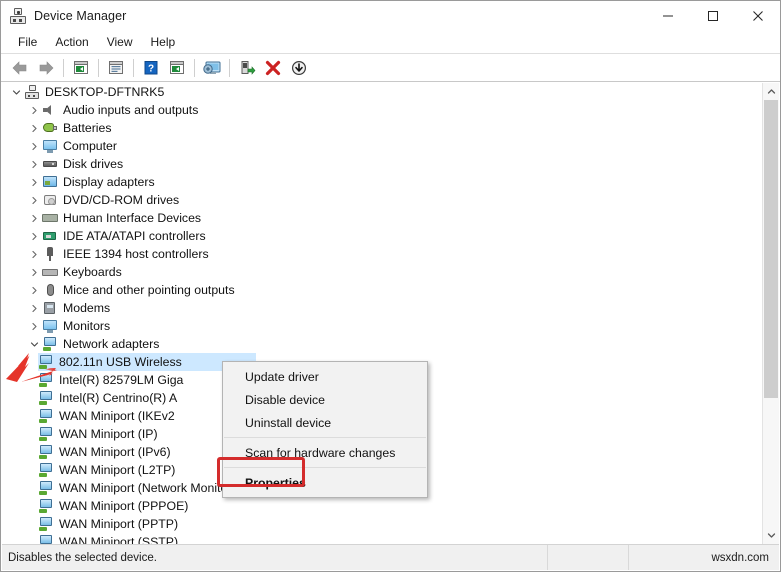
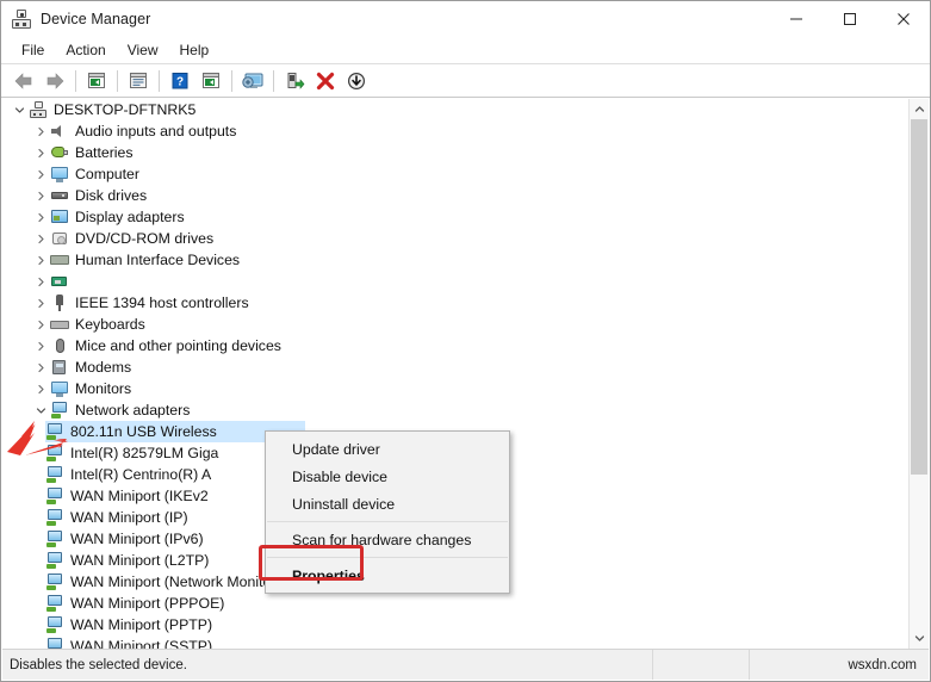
  Device Manager
  File
  Action
  View
  Help
  ?
  DESKTOP-DFTNRK5
  Audio inputs and outputs
  Batteries
  Computer
  Disk drives
  Display adapters
  DVD/CD-ROM drives
  Human Interface Devices
- IDE ATA/ATAPI controllers
  IEEE 1394 host controllers
  Keyboards
- Mice and other pointing outputs
+ Mice and other pointing devices
  Modems
  Monitors
  Network adapters
  802.11n USB Wireless
  Intel(R) 82579LM Giga
  Intel(R) Centrino(R) A
  WAN Miniport (IKEv2
  WAN Miniport (IP)
  WAN Miniport (IPv6)
  WAN Miniport (L2TP)
  WAN Miniport (Network Monit
  WAN Miniport (PPPOE)
  WAN Miniport (PPTP)
  WAN Miniport (SSTP)
  Update driver
  Disable device
  Uninstall device
  Scan for hardware changes
  Properties
  Disables the selected device.
  wsxdn.com
